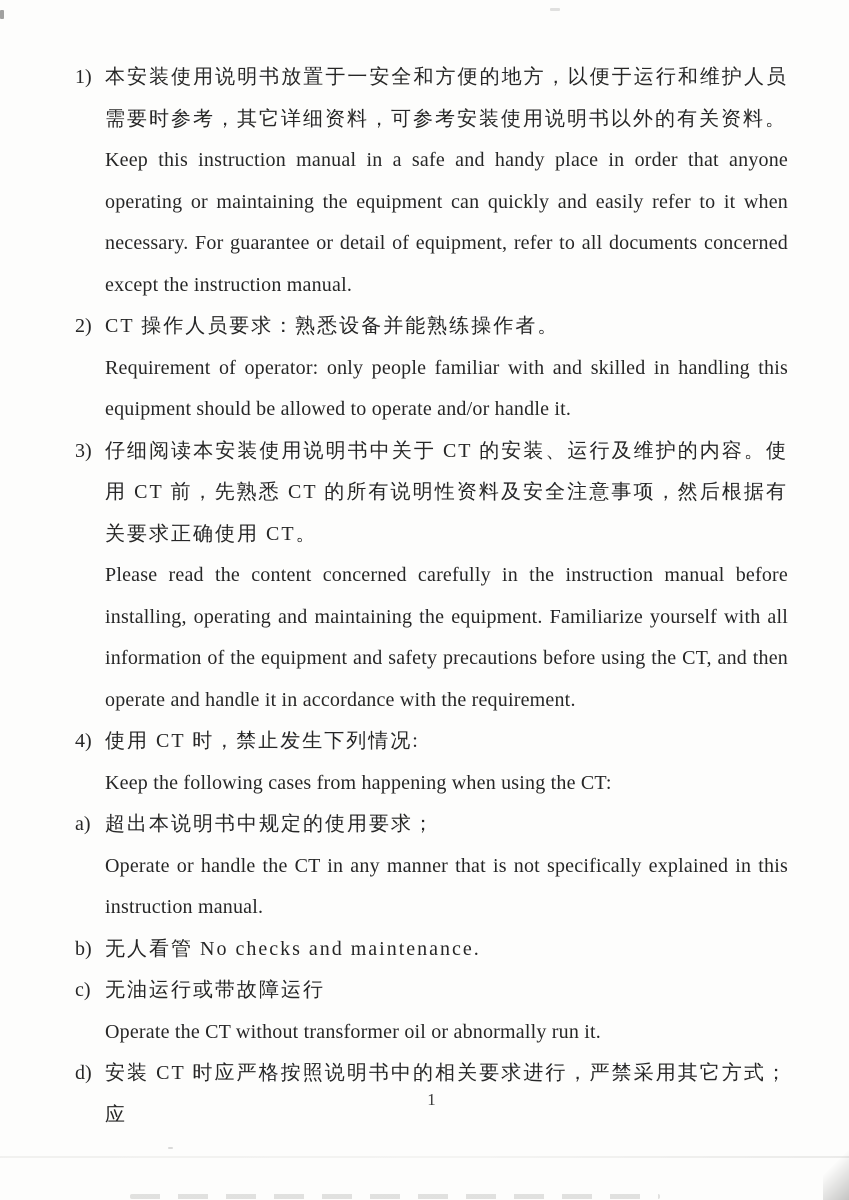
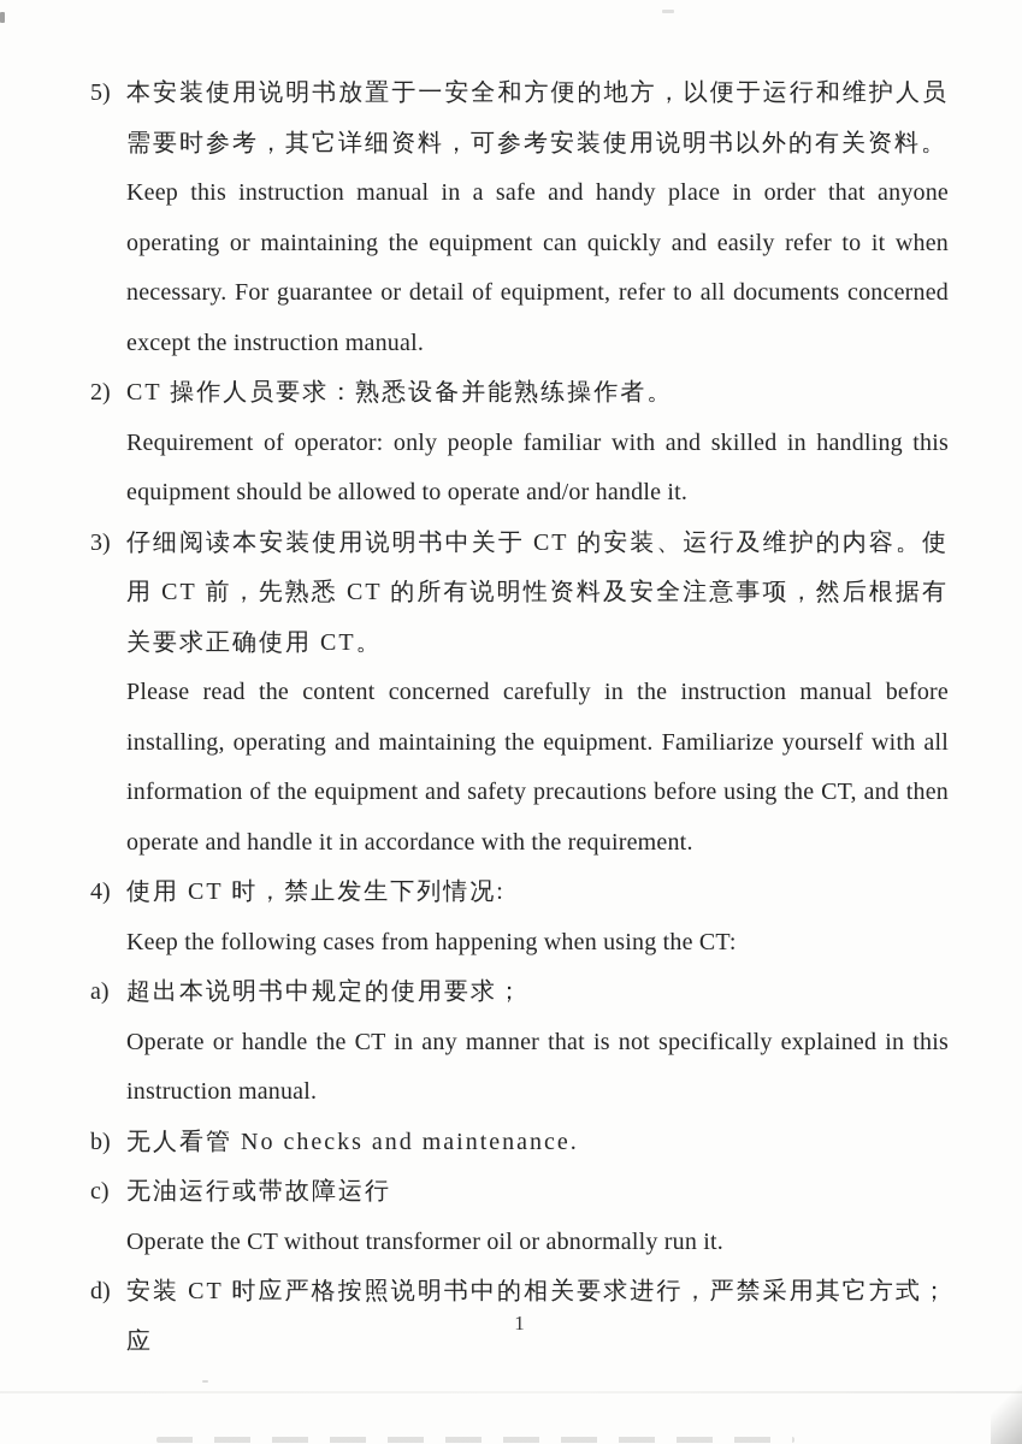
- 1)
+ 5)
  本安装使用说明书放置于一安全和方便的地方，以便于运行和维护人员需要时参考，其它详细资料，可参考安装使用说明书以外的有关资料。
  Keep this instruction manual in a safe and handy place in order that anyone operating or maintaining the equipment can quickly and easily refer to it when necessary. For guarantee or detail of equipment, refer to all documents concerned except the instruction manual.
  2)
  CT 操作人员要求：熟悉设备并能熟练操作者。
  Requirement of operator: only people familiar with and skilled in handling this equipment should be allowed to operate and/or handle it.
  3)
  仔细阅读本安装使用说明书中关于 CT 的安装、运行及维护的内容。使用 CT 前，先熟悉 CT 的所有说明性资料及安全注意事项，然后根据有关要求正确使用 CT。
  Please read the content concerned carefully in the instruction manual before installing, operating and maintaining the equipment. Familiarize yourself with all information of the equipment and safety precautions before using the CT, and then operate and handle it in accordance with the requirement.
  4)
  使用 CT 时，禁止发生下列情况:
  Keep the following cases from happening when using the CT:
  a)
  超出本说明书中规定的使用要求；
  Operate or handle the CT in any manner that is not specifically explained in this instruction manual.
  b)
  无人看管 No checks and maintenance.
  c)
  无油运行或带故障运行
  Operate the CT without transformer oil or abnormally run it.
  d)
  安装 CT 时应严格按照说明书中的相关要求进行，严禁采用其它方式；应
  1
